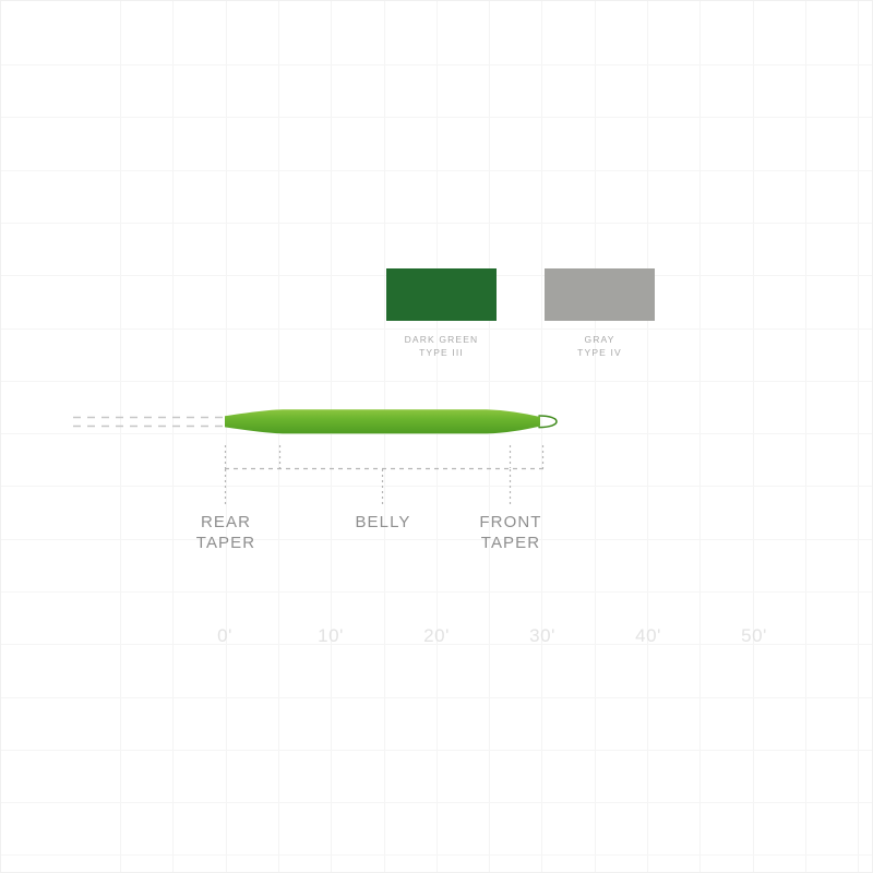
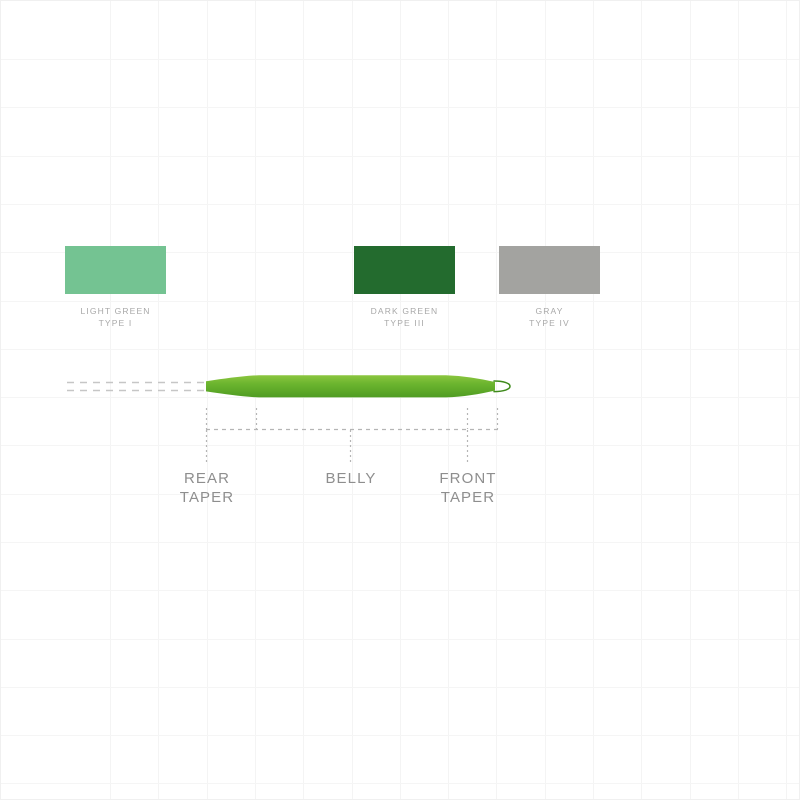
+ LIGHT GREEN
+ TYPE I
  DARK GREEN
  TYPE III
  GRAY
  TYPE IV
  REAR
  TAPER
  BELLY
  FRONT
  TAPER
- 0'
- 10'
- 20'
- 30'
- 40'
- 50'
